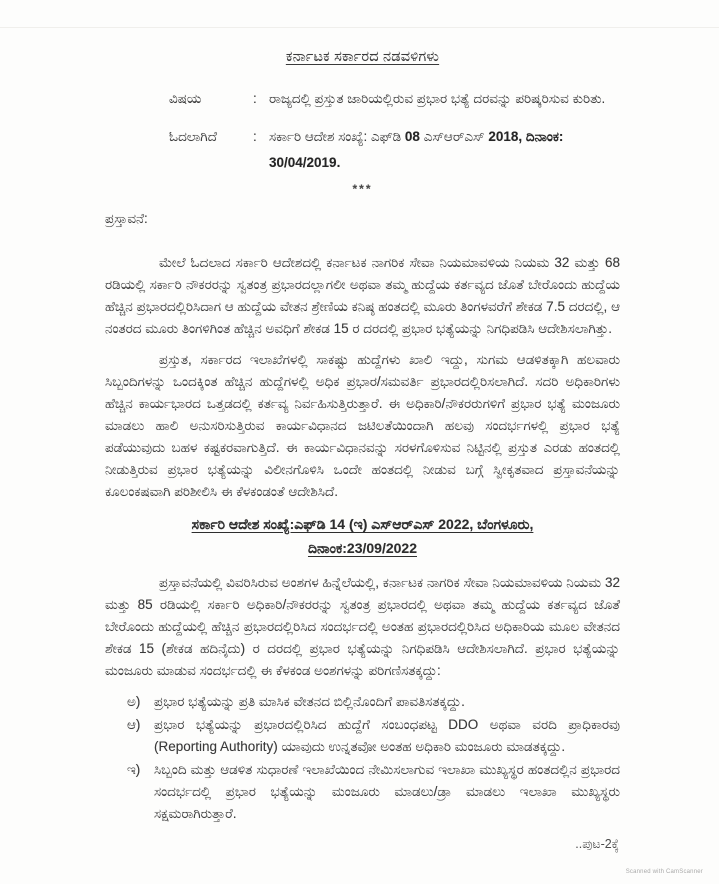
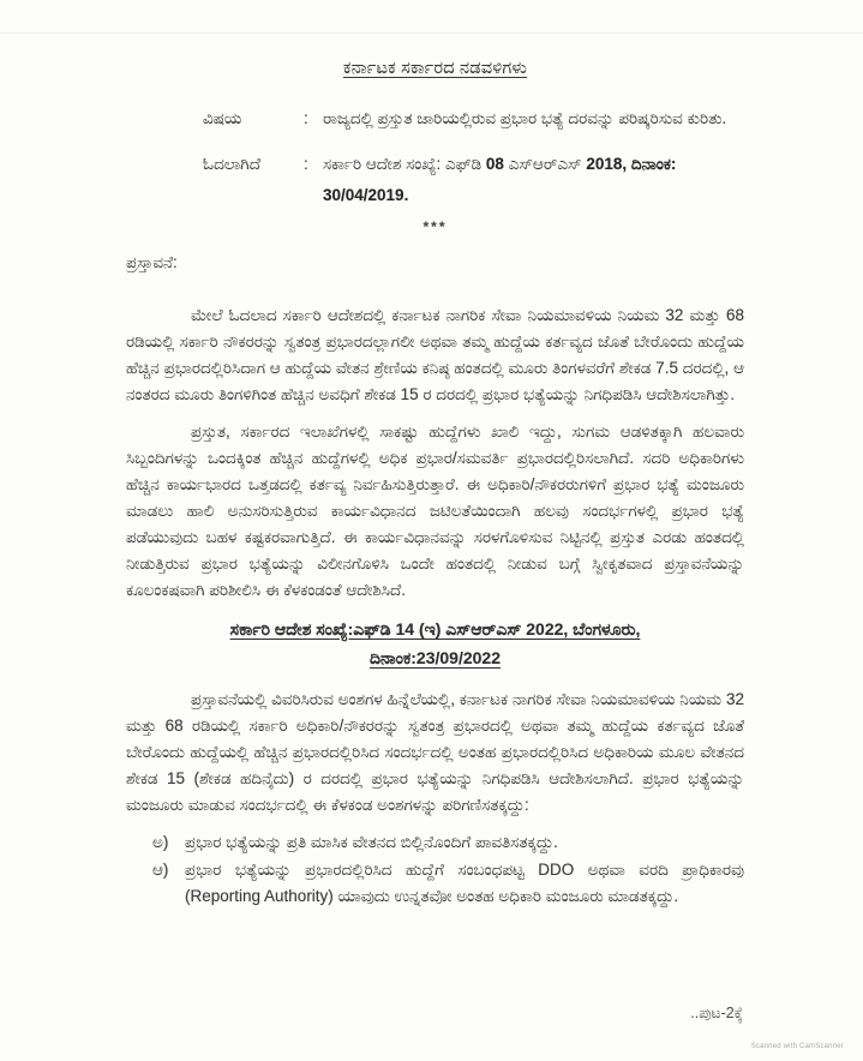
  ಕರ್ನಾಟಕ ಸರ್ಕಾರದ ನಡವಳಿಗಳು
  ವಿಷಯ
  :
  ರಾಜ್ಯದಲ್ಲಿ ಪ್ರಸ್ತುತ ಜಾರಿಯಲ್ಲಿರುವ ಪ್ರಭಾರ ಭತ್ಯೆ ದರವನ್ನು ಪರಿಷ್ಕರಿಸುವ ಕುರಿತು.
  ಓದಲಾಗಿದೆ
  :
  ಸರ್ಕಾರಿ ಆದೇಶ ಸಂಖ್ಯೆ: ಎಫ್‌ಡಿ 08 ಎಸ್‌ಆರ್‌ಎಸ್ 2018, ದಿನಾಂಕ: 30/04/2019.
  ***
  ಪ್ರಸ್ತಾವನೆ:
  ಮೇಲೆ ಓದಲಾದ ಸರ್ಕಾರಿ ಆದೇಶದಲ್ಲಿ ಕರ್ನಾಟಕ ನಾಗರಿಕ ಸೇವಾ ನಿಯಮಾವಳಿಯ ನಿಯಮ 32 ಮತ್ತು 68 ರಡಿಯಲ್ಲಿ ಸರ್ಕಾರಿ ನೌಕರರನ್ನು ಸ್ವತಂತ್ರ ಪ್ರಭಾರದಲ್ಲಾಗಲೀ ಅಥವಾ ತಮ್ಮ ಹುದ್ದೆಯ ಕರ್ತವ್ಯದ ಜೊತೆ ಬೇರೊಂದು ಹುದ್ದೆಯ ಹೆಚ್ಚಿನ ಪ್ರಭಾರದಲ್ಲಿರಿಸಿದಾಗ ಆ ಹುದ್ದೆಯ ವೇತನ ಶ್ರೇಣಿಯ ಕನಿಷ್ಠ ಹಂತದಲ್ಲಿ ಮೂರು ತಿಂಗಳವರೆಗೆ ಶೇಕಡ 7.5 ದರದಲ್ಲಿ, ಆ ನಂತರದ ಮೂರು ತಿಂಗಳಿಗಿಂತ ಹೆಚ್ಚಿನ ಅವಧಿಗೆ ಶೇಕಡ 15 ರ ದರದಲ್ಲಿ ಪ್ರಭಾರ ಭತ್ಯೆಯನ್ನು ನಿಗಧಿಪಡಿಸಿ ಆದೇಶಿಸಲಾಗಿತ್ತು.
  ಪ್ರಸ್ತುತ, ಸರ್ಕಾರದ ಇಲಾಖೆಗಳಲ್ಲಿ ಸಾಕಷ್ಟು ಹುದ್ದೆಗಳು ಖಾಲಿ ಇದ್ದು, ಸುಗಮ ಆಡಳಿತಕ್ಕಾಗಿ ಹಲವಾರು ಸಿಬ್ಬಂದಿಗಳನ್ನು ಒಂದಕ್ಕಿಂತ ಹೆಚ್ಚಿನ ಹುದ್ದೆಗಳಲ್ಲಿ ಅಧಿಕ ಪ್ರಭಾರ/ಸಮವರ್ತಿ ಪ್ರಭಾರದಲ್ಲಿರಿಸಲಾಗಿದೆ. ಸದರಿ ಅಧಿಕಾರಿಗಳು ಹೆಚ್ಚಿನ ಕಾರ್ಯಭಾರದ ಒತ್ತಡದಲ್ಲಿ ಕರ್ತವ್ಯ ನಿರ್ವಹಿಸುತ್ತಿರುತ್ತಾರೆ. ಈ ಅಧಿಕಾರಿ/ನೌಕರರುಗಳಿಗೆ ಪ್ರಭಾರ ಭತ್ಯೆ ಮಂಜೂರು ಮಾಡಲು ಹಾಲಿ ಅನುಸರಿಸುತ್ತಿರುವ ಕಾರ್ಯವಿಧಾನದ ಜಟಿಲತೆಯಿಂದಾಗಿ ಹಲವು ಸಂದರ್ಭಗಳಲ್ಲಿ ಪ್ರಭಾರ ಭತ್ಯೆ ಪಡೆಯುವುದು ಬಹಳ ಕಷ್ಟಕರವಾಗುತ್ತಿದೆ. ಈ ಕಾರ್ಯವಿಧಾನವನ್ನು ಸರಳಗೊಳಿಸುವ ನಿಟ್ಟಿನಲ್ಲಿ ಪ್ರಸ್ತುತ ಎರಡು ಹಂತದಲ್ಲಿ ನೀಡುತ್ತಿರುವ ಪ್ರಭಾರ ಭತ್ಯೆಯನ್ನು ವಿಲೀನಗೊಳಿಸಿ ಒಂದೇ ಹಂತದಲ್ಲಿ ನೀಡುವ ಬಗ್ಗೆ ಸ್ವೀಕೃತವಾದ ಪ್ರಸ್ತಾವನೆಯನ್ನು ಕೂಲಂಕಷವಾಗಿ ಪರಿಶೀಲಿಸಿ ಈ ಕೆಳಕಂಡಂತೆ ಆದೇಶಿಸಿದೆ.
  ಸರ್ಕಾರಿ ಆದೇಶ ಸಂಖ್ಯೆ:ಎಫ್‌ಡಿ 14 (ಇ) ಎಸ್‌ಆರ್‌ಎಸ್ 2022, ಬೆಂಗಳೂರು,
  ದಿನಾಂಕ:23/09/2022
- ಪ್ರಸ್ತಾವನೆಯಲ್ಲಿ ವಿವರಿಸಿರುವ ಅಂಶಗಳ ಹಿನ್ನೆಲೆಯಲ್ಲಿ, ಕರ್ನಾಟಕ ನಾಗರಿಕ ಸೇವಾ ನಿಯಮಾವಳಿಯ ನಿಯಮ 32 ಮತ್ತು 85 ರಡಿಯಲ್ಲಿ ಸರ್ಕಾರಿ ಅಧಿಕಾರಿ/ನೌಕರರನ್ನು ಸ್ವತಂತ್ರ ಪ್ರಭಾರದಲ್ಲಿ ಅಥವಾ ತಮ್ಮ ಹುದ್ದೆಯ ಕರ್ತವ್ಯದ ಜೊತೆ ಬೇರೊಂದು ಹುದ್ದೆಯಲ್ಲಿ ಹೆಚ್ಚಿನ ಪ್ರಭಾರದಲ್ಲಿರಿಸಿದ ಸಂದರ್ಭದಲ್ಲಿ ಅಂತಹ ಪ್ರಭಾರದಲ್ಲಿರಿಸಿದ ಅಧಿಕಾರಿಯ ಮೂಲ ವೇತನದ ಶೇಕಡ 15 (ಶೇಕಡ ಹದಿನೈದು) ರ ದರದಲ್ಲಿ ಪ್ರಭಾರ ಭತ್ಯೆಯನ್ನು ನಿಗಧಿಪಡಿಸಿ ಆದೇಶಿಸಲಾಗಿದೆ. ಪ್ರಭಾರ ಭತ್ಯೆಯನ್ನು ಮಂಜೂರು ಮಾಡುವ ಸಂದರ್ಭದಲ್ಲಿ ಈ ಕೆಳಕಂಡ ಅಂಶಗಳನ್ನು ಪರಿಗಣಿಸತಕ್ಕದ್ದು:
+ ಪ್ರಸ್ತಾವನೆಯಲ್ಲಿ ವಿವರಿಸಿರುವ ಅಂಶಗಳ ಹಿನ್ನೆಲೆಯಲ್ಲಿ, ಕರ್ನಾಟಕ ನಾಗರಿಕ ಸೇವಾ ನಿಯಮಾವಳಿಯ ನಿಯಮ 32 ಮತ್ತು 68 ರಡಿಯಲ್ಲಿ ಸರ್ಕಾರಿ ಅಧಿಕಾರಿ/ನೌಕರರನ್ನು ಸ್ವತಂತ್ರ ಪ್ರಭಾರದಲ್ಲಿ ಅಥವಾ ತಮ್ಮ ಹುದ್ದೆಯ ಕರ್ತವ್ಯದ ಜೊತೆ ಬೇರೊಂದು ಹುದ್ದೆಯಲ್ಲಿ ಹೆಚ್ಚಿನ ಪ್ರಭಾರದಲ್ಲಿರಿಸಿದ ಸಂದರ್ಭದಲ್ಲಿ ಅಂತಹ ಪ್ರಭಾರದಲ್ಲಿರಿಸಿದ ಅಧಿಕಾರಿಯ ಮೂಲ ವೇತನದ ಶೇಕಡ 15 (ಶೇಕಡ ಹದಿನೈದು) ರ ದರದಲ್ಲಿ ಪ್ರಭಾರ ಭತ್ಯೆಯನ್ನು ನಿಗಧಿಪಡಿಸಿ ಆದೇಶಿಸಲಾಗಿದೆ. ಪ್ರಭಾರ ಭತ್ಯೆಯನ್ನು ಮಂಜೂರು ಮಾಡುವ ಸಂದರ್ಭದಲ್ಲಿ ಈ ಕೆಳಕಂಡ ಅಂಶಗಳನ್ನು ಪರಿಗಣಿಸತಕ್ಕದ್ದು:
  ಅ)
  ಪ್ರಭಾರ ಭತ್ಯೆಯನ್ನು ಪ್ರತಿ ಮಾಸಿಕ ವೇತನದ ಬಿಲ್ಲಿನೊಂದಿಗೆ ಪಾವತಿಸತಕ್ಕದ್ದು.
  ಆ)
  ಪ್ರಭಾರ ಭತ್ಯೆಯನ್ನು ಪ್ರಭಾರದಲ್ಲಿರಿಸಿದ ಹುದ್ದೆಗೆ ಸಂಬಂಧಪಟ್ಟ DDO ಅಥವಾ ವರದಿ ಪ್ರಾಧಿಕಾರವು (Reporting Authority) ಯಾವುದು ಉನ್ನತವೋ ಅಂತಹ ಅಧಿಕಾರಿ ಮಂಜೂರು ಮಾಡತಕ್ಕದ್ದು.
- ಇ)
- ಸಿಬ್ಬಂದಿ ಮತ್ತು ಆಡಳಿತ ಸುಧಾರಣೆ ಇಲಾಖೆಯಿಂದ ನೇಮಿಸಲಾಗುವ ಇಲಾಖಾ ಮುಖ್ಯಸ್ಥರ ಹಂತದಲ್ಲಿನ ಪ್ರಭಾರದ ಸಂದರ್ಭದಲ್ಲಿ ಪ್ರಭಾರ ಭತ್ಯೆಯನ್ನು ಮಂಜೂರು ಮಾಡಲು/ಡ್ರಾ ಮಾಡಲು ಇಲಾಖಾ ಮುಖ್ಯಸ್ಥರು ಸಕ್ಷಮರಾಗಿರುತ್ತಾರೆ.
  ..ಪುಟ-2ಕ್ಕೆ
